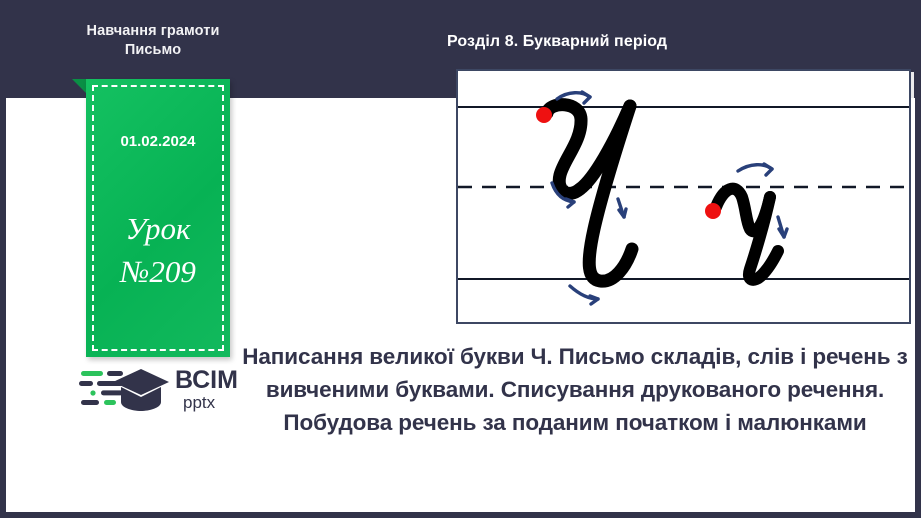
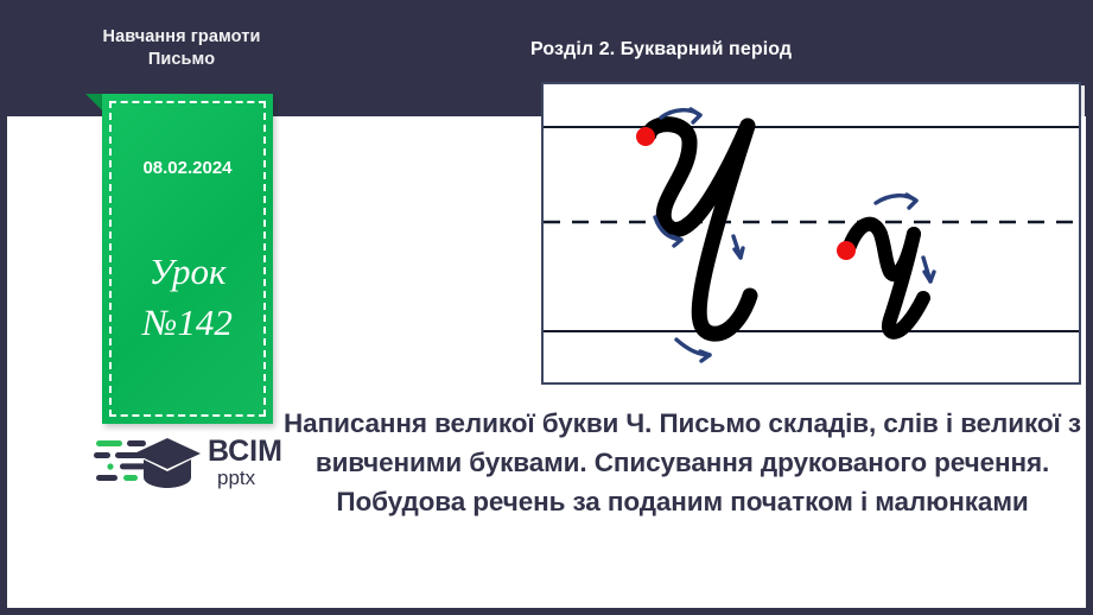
  Навчання грамоти
  Письмо
- Розділ 8. Букварний період
+ Розділ 2. Букварний період
- 01.02.2024
+ 08.02.2024
  Урок
- №209
+ №142
  ВСІМ
  pptx
- Написання великої букви Ч. Письмо складів, слів і речень з вивченими буквами. Списування друкованого речення. Побудова речень за поданим початком і малюнками
+ Написання великої букви Ч. Письмо складів, слів і великої з вивченими буквами. Списування друкованого речення. Побудова речень за поданим початком і малюнками
